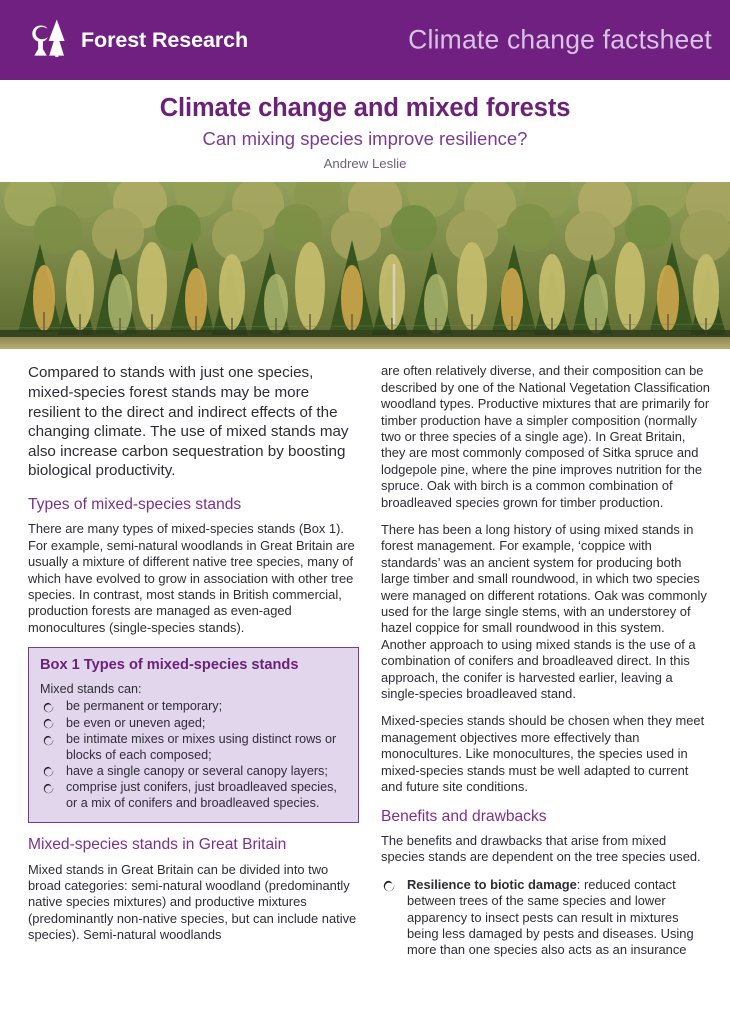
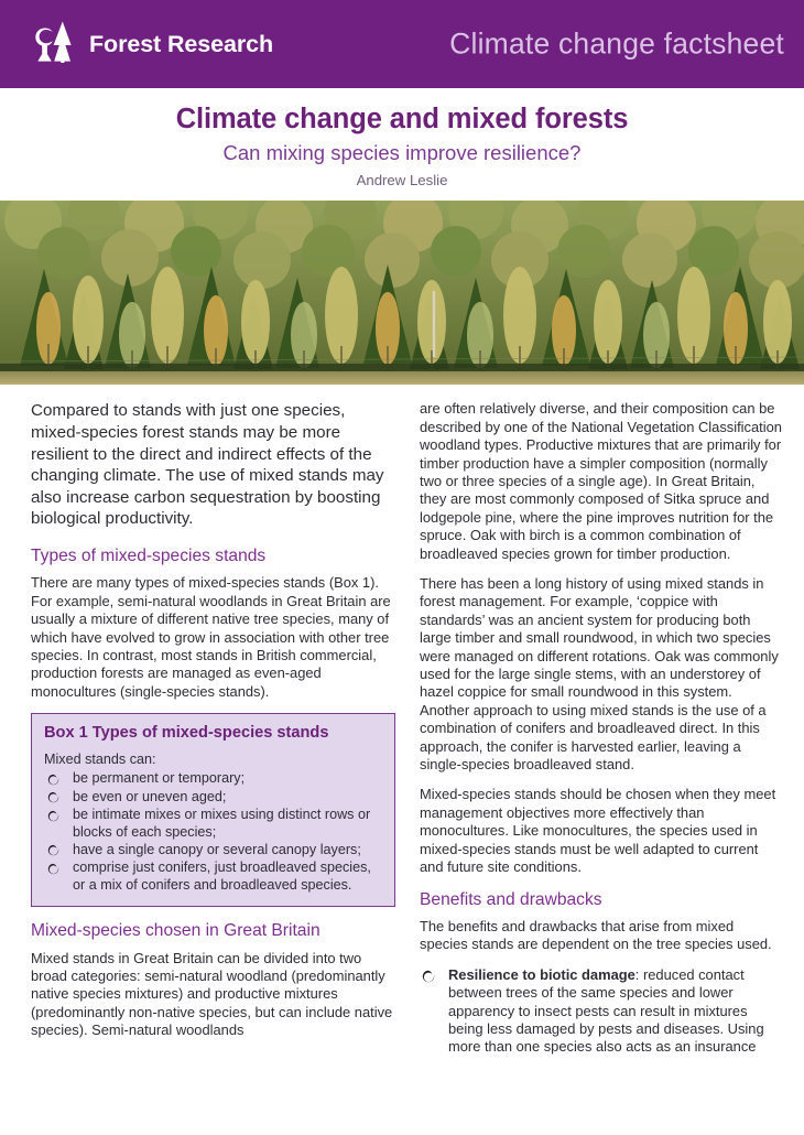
  Forest Research
  Climate change factsheet
  Climate change and mixed forests
  Can mixing species improve resilience?
  Andrew Leslie
  Compared to stands with just one species, mixed-species forest stands may be more resilient to the direct and indirect effects of the changing climate. The use of mixed stands may also increase carbon sequestration by boosting biological productivity.
  Types of mixed-species stands
  There are many types of mixed-species stands (Box 1). For example, semi-natural woodlands in Great Britain are usually a mixture of different native tree species, many of which have evolved to grow in association with other tree species. In contrast, most stands in British commercial, production forests are managed as even-aged monocultures (single-species stands).
  Box 1 Types of mixed-species stands
  Mixed stands can:
  be permanent or temporary;
  be even or uneven aged;
- be intimate mixes or mixes using distinct rows or blocks of each composed;
+ be intimate mixes or mixes using distinct rows or blocks of each species;
  have a single canopy or several canopy layers;
  comprise just conifers, just broadleaved species, or a mix of conifers and broadleaved species.
- Mixed-species stands in Great Britain
+ Mixed-species chosen in Great Britain
  Mixed stands in Great Britain can be divided into two broad categories: semi-natural woodland (predominantly native species mixtures) and productive mixtures (predominantly non-native species, but can include native species). Semi-natural woodlands
  are often relatively diverse, and their composition can be described by one of the National Vegetation Classification woodland types. Productive mixtures that are primarily for timber production have a simpler composition (normally two or three species of a single age). In Great Britain, they are most commonly composed of Sitka spruce and lodgepole pine, where the pine improves nutrition for the spruce. Oak with birch is a common combination of broadleaved species grown for timber production.
  There has been a long history of using mixed stands in forest management. For example, ‘coppice with standards’ was an ancient system for producing both large timber and small roundwood, in which two species were managed on different rotations. Oak was commonly used for the large single stems, with an understorey of hazel coppice for small roundwood in this system. Another approach to using mixed stands is the use of a combination of conifers and broadleaved direct. In this approach, the conifer is harvested earlier, leaving a single-species broadleaved stand.
  Mixed-species stands should be chosen when they meet management objectives more effectively than monocultures. Like monocultures, the species used in mixed-species stands must be well adapted to current and future site conditions.
  Benefits and drawbacks
  The benefits and drawbacks that arise from mixed species stands are dependent on the tree species used.
  Resilience to biotic damage: reduced contact between trees of the same species and lower apparency to insect pests can result in mixtures being less damaged by pests and diseases. Using more than one species also acts as an insurance
